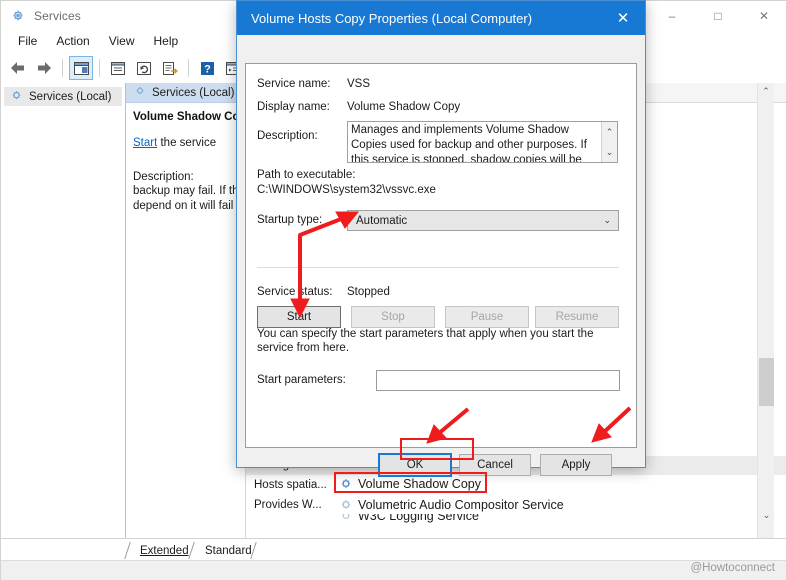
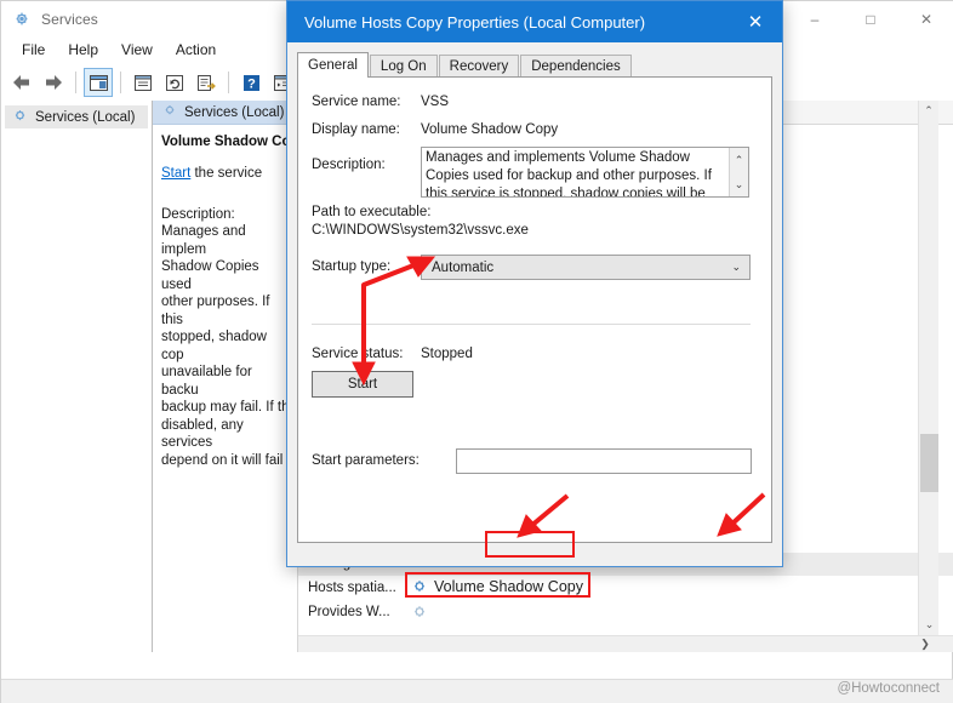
  Services
  –
  □
  ✕
  File
- Action
+ Help
  View
- Help
+ Action
  ?
  Services (Local)
  Services (Local)
  Volume Shadow C
  Start the service
  Description:
+ Manages and implem
+ Shadow Copies used
+ other purposes. If this
+ stopped, shadow cop
+ unavailable for backu
  backup may fail. If t
+ disabled, any services
  depend on it will fail
  Hosts spatia...
  Provides W...
  ⌃
  ⌄
+ ❯
  Volume Shadow Copy
- Volumetric Audio Compositor Service
- W3C Logging Service
- Extended
- Standard
  @Howtoconnect
  Volume Hosts Copy Properties (Local Computer)
  ✕
+ General
+ Log On
+ Recovery
+ Dependencies
  Service name:
  VSS
  Display name:
  Volume Shadow Copy
  Description:
  Manages and implements Volume Shadow Copies used for backup and other purposes. If this service is stopped, shadow copies will be
  ⌃
  ⌄
  Path to executable:
  C:\WINDOWS\system32\vssvc.exe
  Startup type:
  Automatic
  ⌄
  Servicetatus:
  Stopped
  Start
- Stop
- Pause
- Resume
- You can specify the start parameters that apply when you start the service from here.
  Start parameters:
- OK
- Cancel
- Apply
